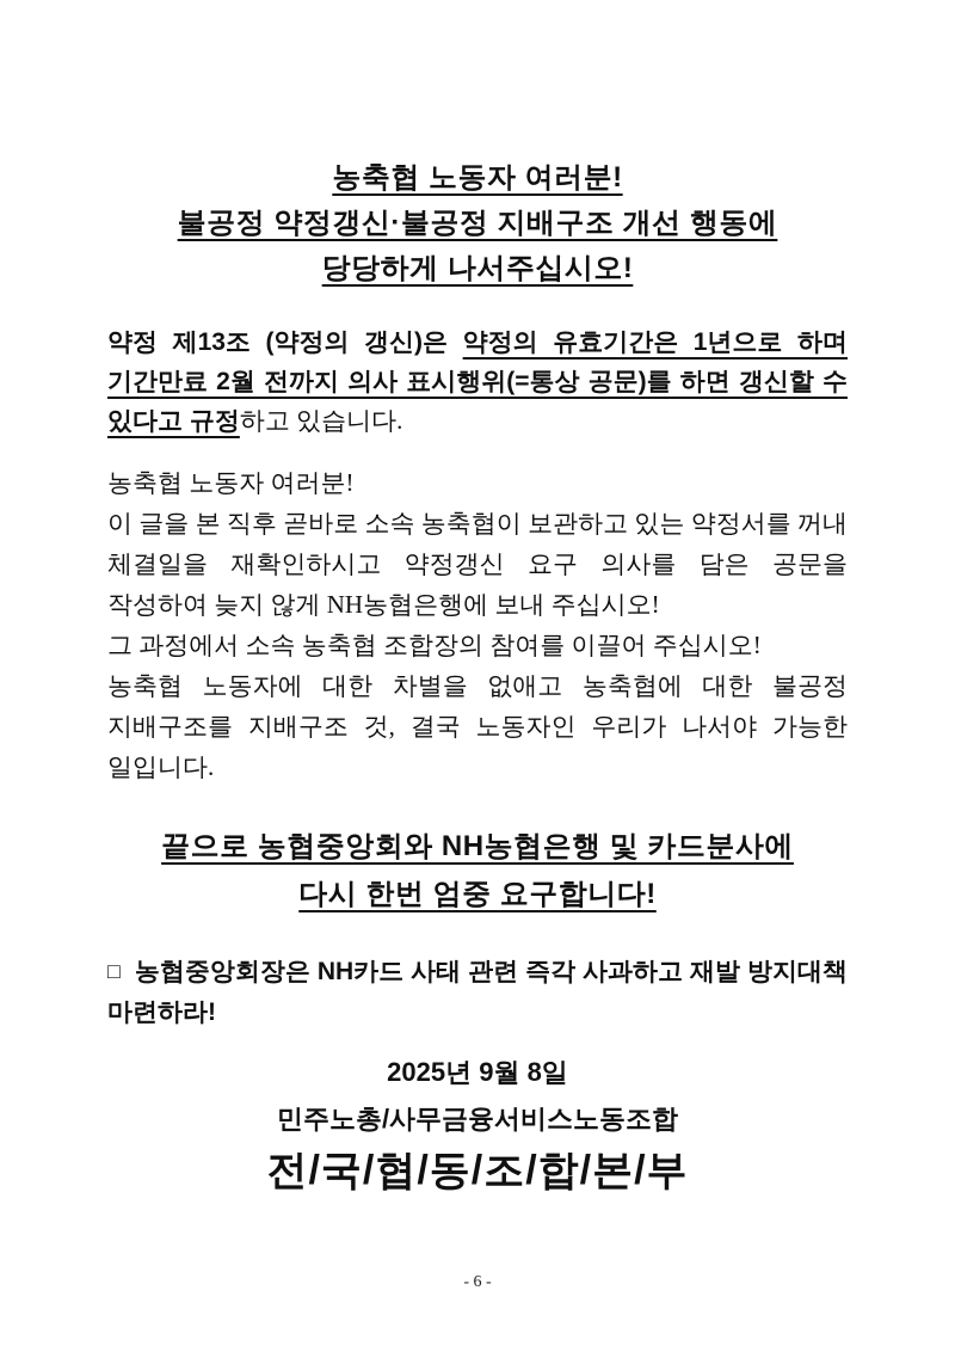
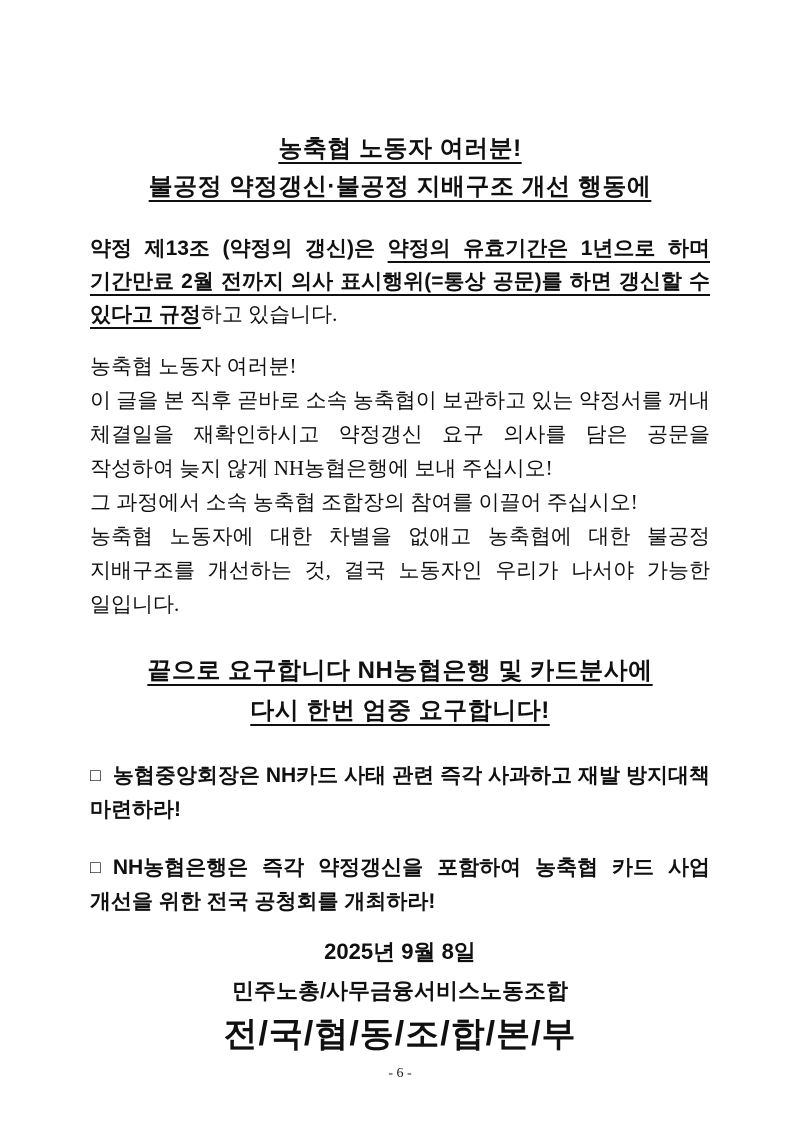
  농축협 노동자 여러분!
  불공정 약정갱신·불공정 지배구조 개선 행동에
- 당당하게 나서주십시오!
  약정 제13조 (약정의 갱신)은 약정의 유효기간은 1년으로 하며 기간만료 2월 전까지 의사 표시행위(=통상 공문)를 하면 갱신할 수 있다고 규정하고 있습니다.
  농축협 노동자 여러분!
  이 글을 본 직후 곧바로 소속 농축협이 보관하고 있는 약정서를 꺼내 체결일을 재확인하시고 약정갱신 요구 의사를 담은 공문을 작성하여 늦지 않게 NH농협은행에 보내 주십시오!
  그 과정에서 소속 농축협 조합장의 참여를 이끌어 주십시오!
- 농축협 노동자에 대한 차별을 없애고 농축협에 대한 불공정 지배구조를 지배구조 것, 결국 노동자인 우리가 나서야 가능한 일입니다.
+ 농축협 노동자에 대한 차별을 없애고 농축협에 대한 불공정 지배구조를 개선하는 것, 결국 노동자인 우리가 나서야 가능한 일입니다.
- 끝으로 농협중앙회와 NH농협은행 및 카드분사에
+ 끝으로 요구합니다 NH농협은행 및 카드분사에
  다시 한번 엄중 요구합니다!
  □ 농협중앙회장은 NH카드 사태 관련 즉각 사과하고 재발 방지대책 마련하라!
+ □ NH농협은행은 즉각 약정갱신을 포함하여 농축협 카드 사업 개선을 위한 전국 공청회를 개최하라!
  2025년 9월 8일
  민주노총/사무금융서비스노동조합
  전/국/협/동/조/합/본/부
  - 6 -
